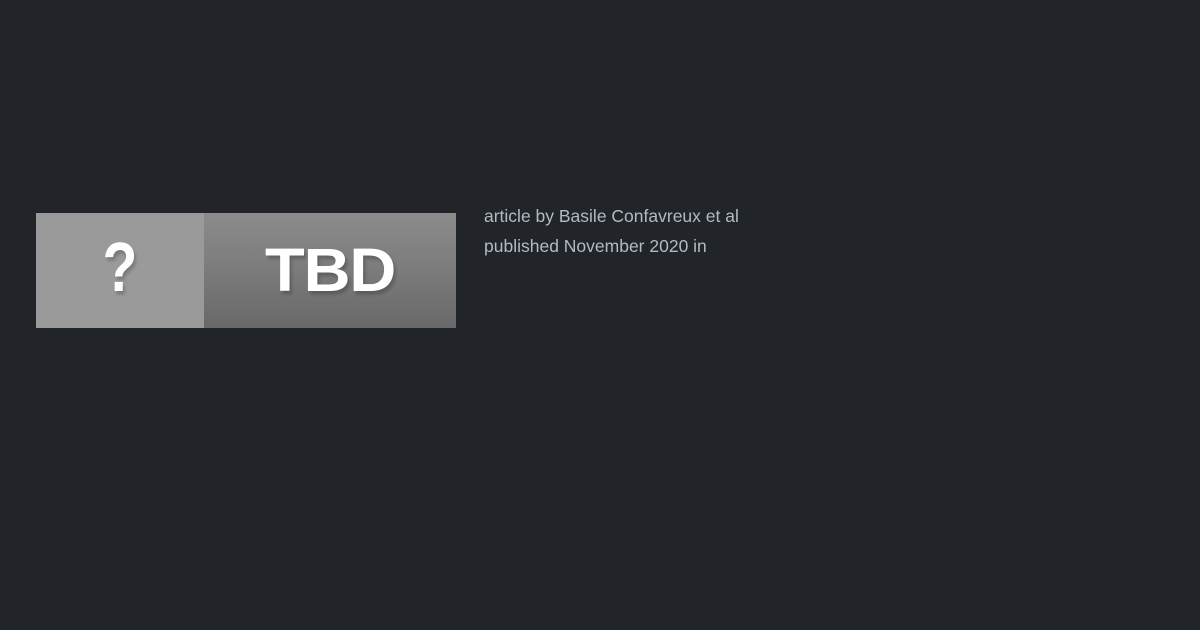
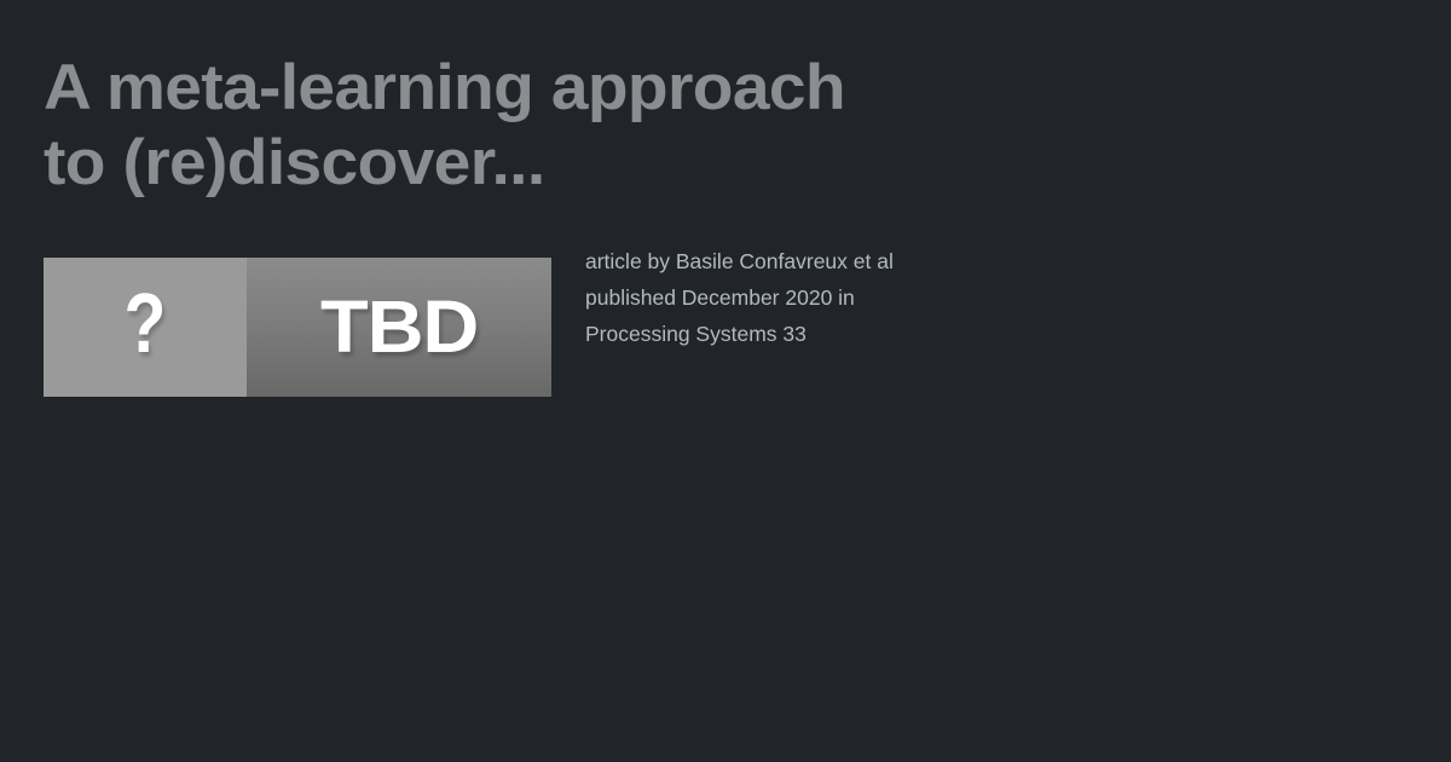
+ A meta-learning approach
+ to (re)discover...
  ?
  TBD
  article by Basile Confavreux et al
- published November 2020 in
+ published December 2020 in
+ Processing Systems 33
